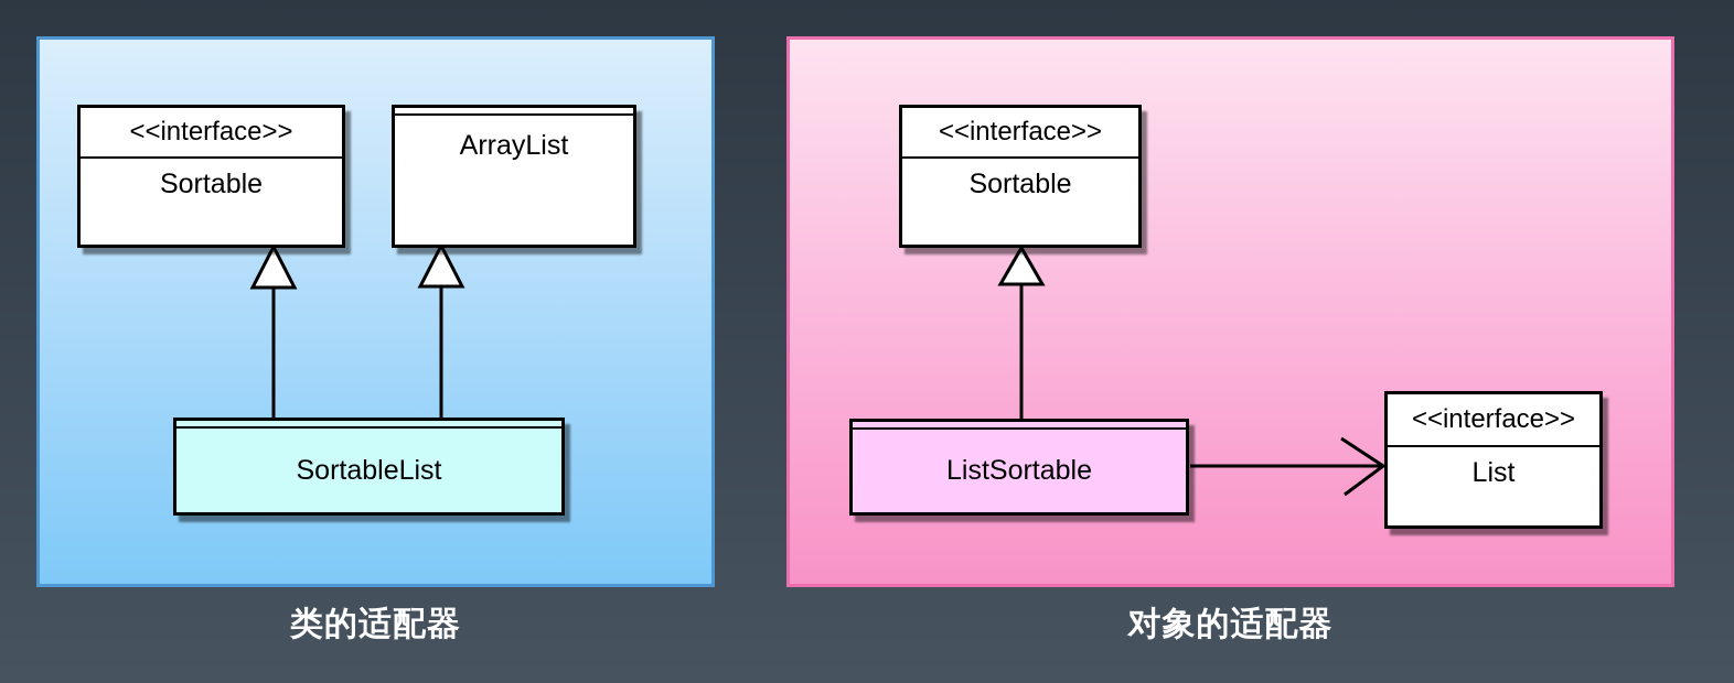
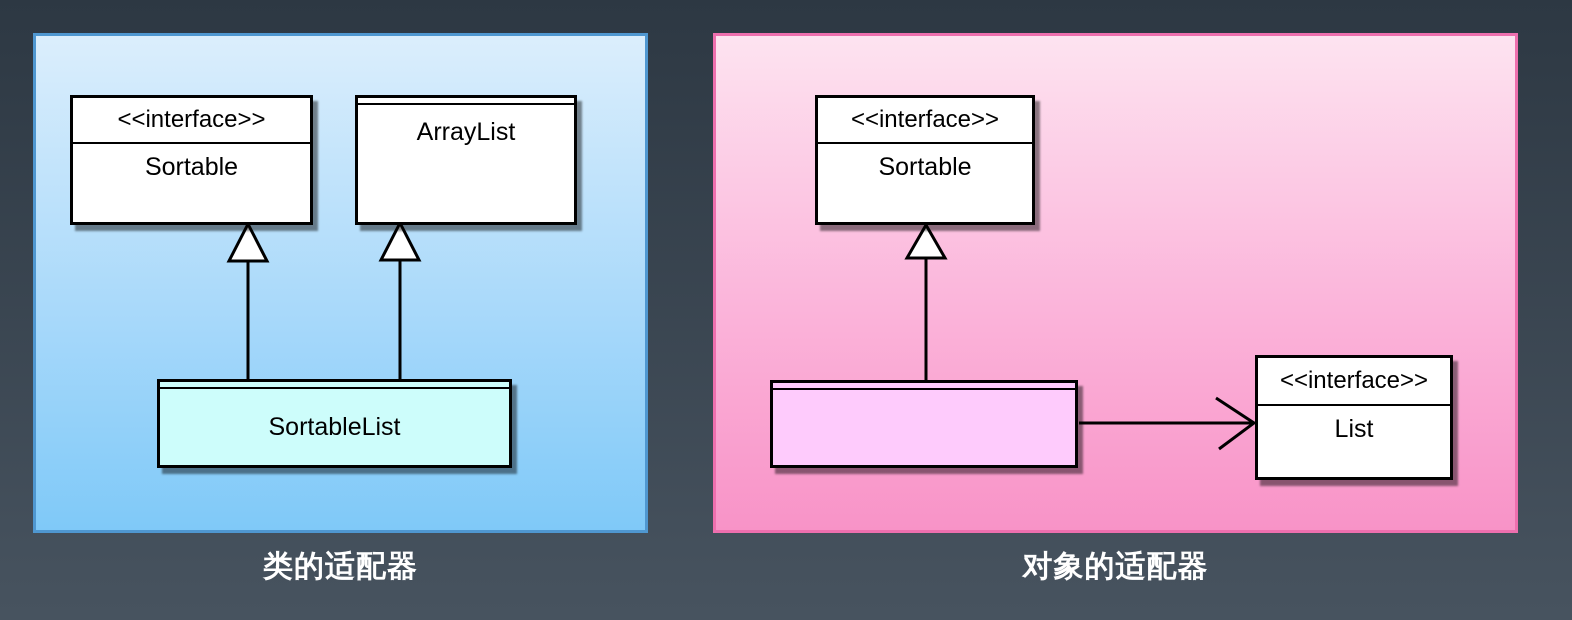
  <<interface>>
  Sortable
  ArrayList
  SortableList
  <<interface>>
  Sortable
- ListSortable
  <<interface>>
  List
  类的适配器
  对象的适配器
